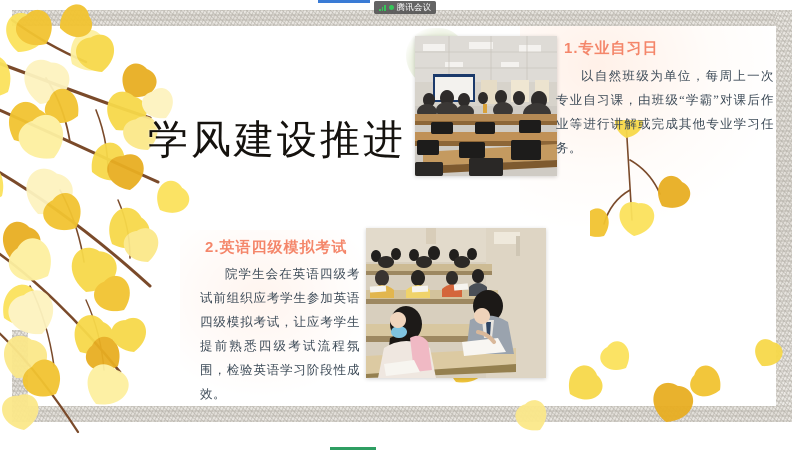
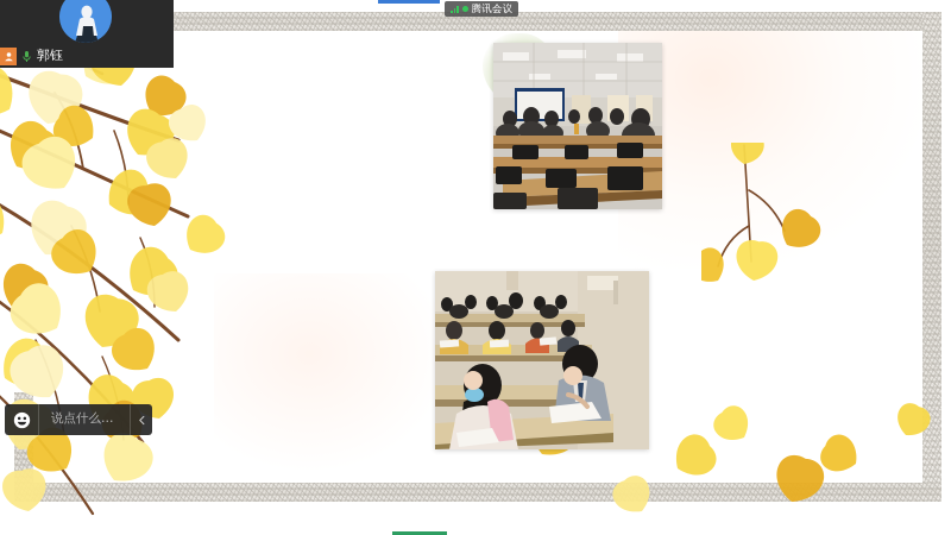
- 学风建设推进
- 1.专业自习日
- 以自然班级为单位，每周上一次专业自习课，由班级“学霸”对课后作业等进行讲解或完成其他专业学习任务。
- 2.英语四级模拟考试
- 院学生会在英语四级考试前组织应考学生参加英语四级模拟考试，让应考学生提前熟悉四级考试流程氛围，检验英语学习阶段性成效。
  腾讯会议
+ 郭钰
+ 说点什么…
